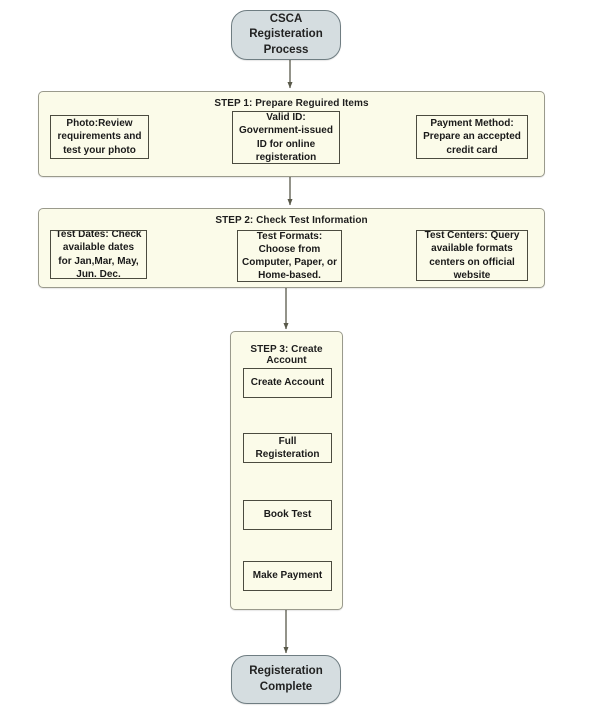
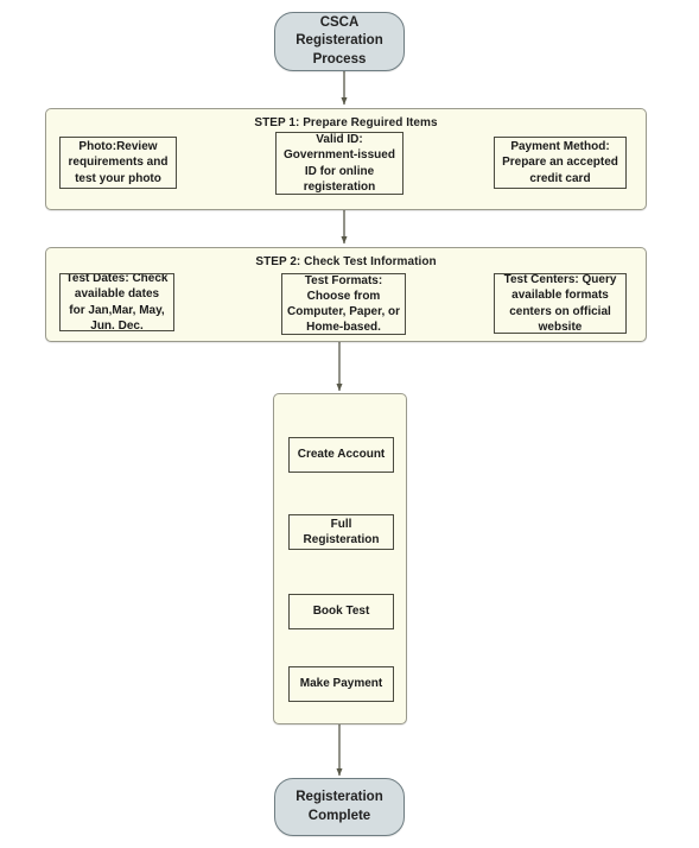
  CSCA Registeration
  Process
  STEP 1: Prepare Reguired Items
  Photo:Review
  requirements and
  test your photo
  Valid ID:
  Government-issued
  ID for online
  registeration
  Payment Method:
  Prepare an accepted
  credit card
  STEP 2: Check Test Information
  Test Dates: Check
  available dates
  for Jan,Mar, May,
  Jun. Dec.
  Test Formats:
  Choose from
  Computer, Paper, or
  Home-based.
  Test Centers: Query
  available formats
  centers on official
  website
- STEP 3: Create Account
  Create Account
  Full Registeration
  Book Test
  Make Payment
  Registeration
  Complete
